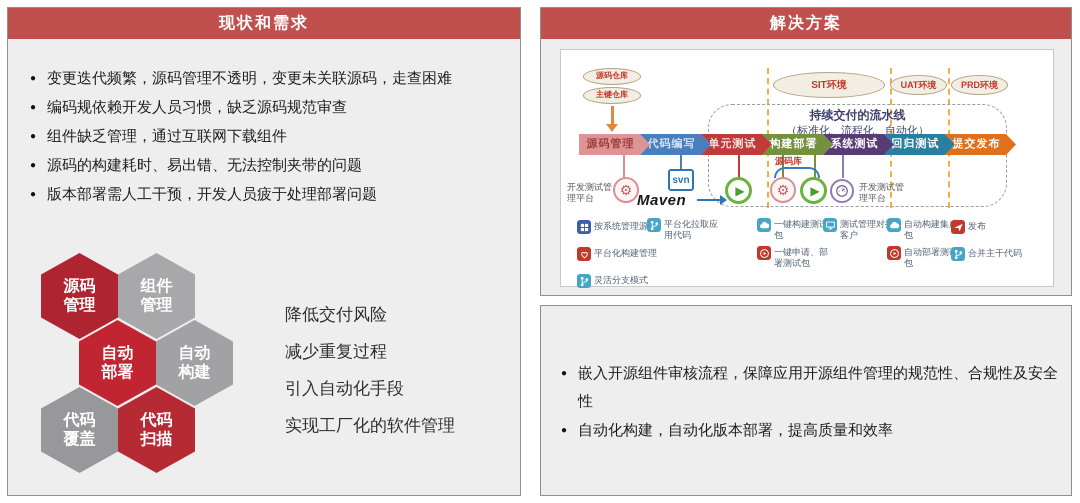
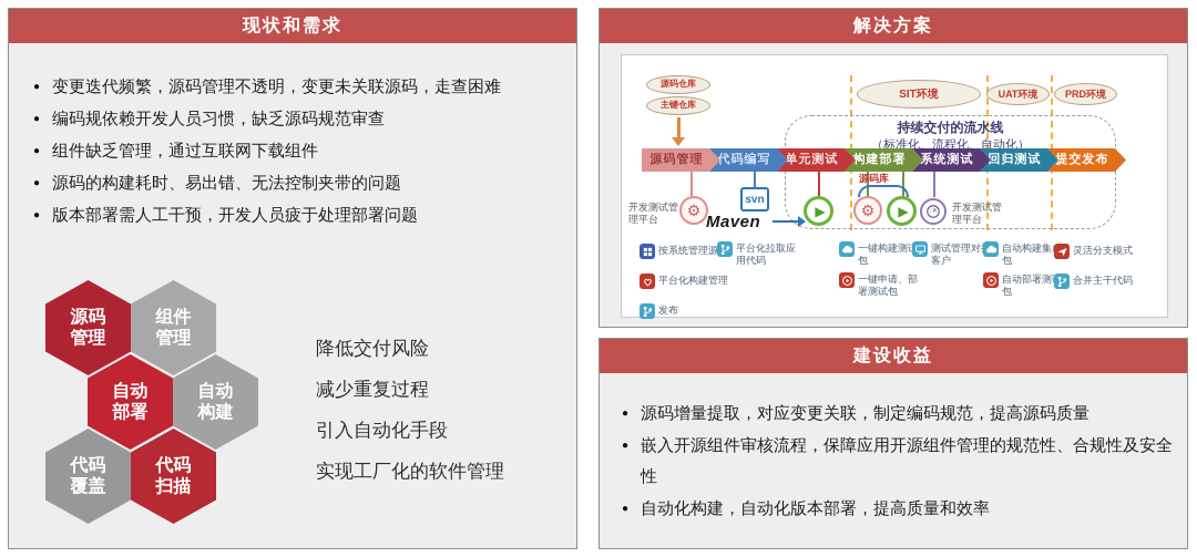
  现状和需求
  变更迭代频繁，源码管理不透明，变更未关联源码，走查困难
  编码规依赖开发人员习惯，缺乏源码规范审查
  组件缺乏管理，通过互联网下载组件
  源码的构建耗时、易出错、无法控制夹带的问题
  版本部署需人工干预，开发人员疲于处理部署问题
  源码
  管理
  组件
  管理
  自动
  部署
  自动
  构建
  代码
  覆盖
  代码
  扫描
  降低交付风险
  减少重复过程
  引入自动化手段
  实现工厂化的软件管理
  解决方案
  源码仓库
  主键仓库
  SIT环境
  UAT环境
  PRD环境
  持续交付的流水线
  （标准化、流程化、自动化）
  源码管理
  代码编写
  单元测试
  构建部署
  系统测试
  回归测试
  提交发布
  开发测试管
  理平台
  ⚙
  svn
  Maven
  ▶
  源码库
  ⚙
  ▶
  开发测试管
  理平台
  按系统管理源
  平台化拉取应用代码
  一键构建测包
  测试管理对客户
  自动构建集包
- 发布
+ 灵活分支模式
  平台化构建管理
  一键申请、部署测试包
  自动部署测包
  合并主干代码
- 灵活分支模式
+ 发布
+ 建设收益
+ 源码增量提取，对应变更关联，制定编码规范，提高源码质量
  嵌入开源组件审核流程，保障应用开源组件管理的规范性、合规性及安全性
  自动化构建，自动化版本部署，提高质量和效率
